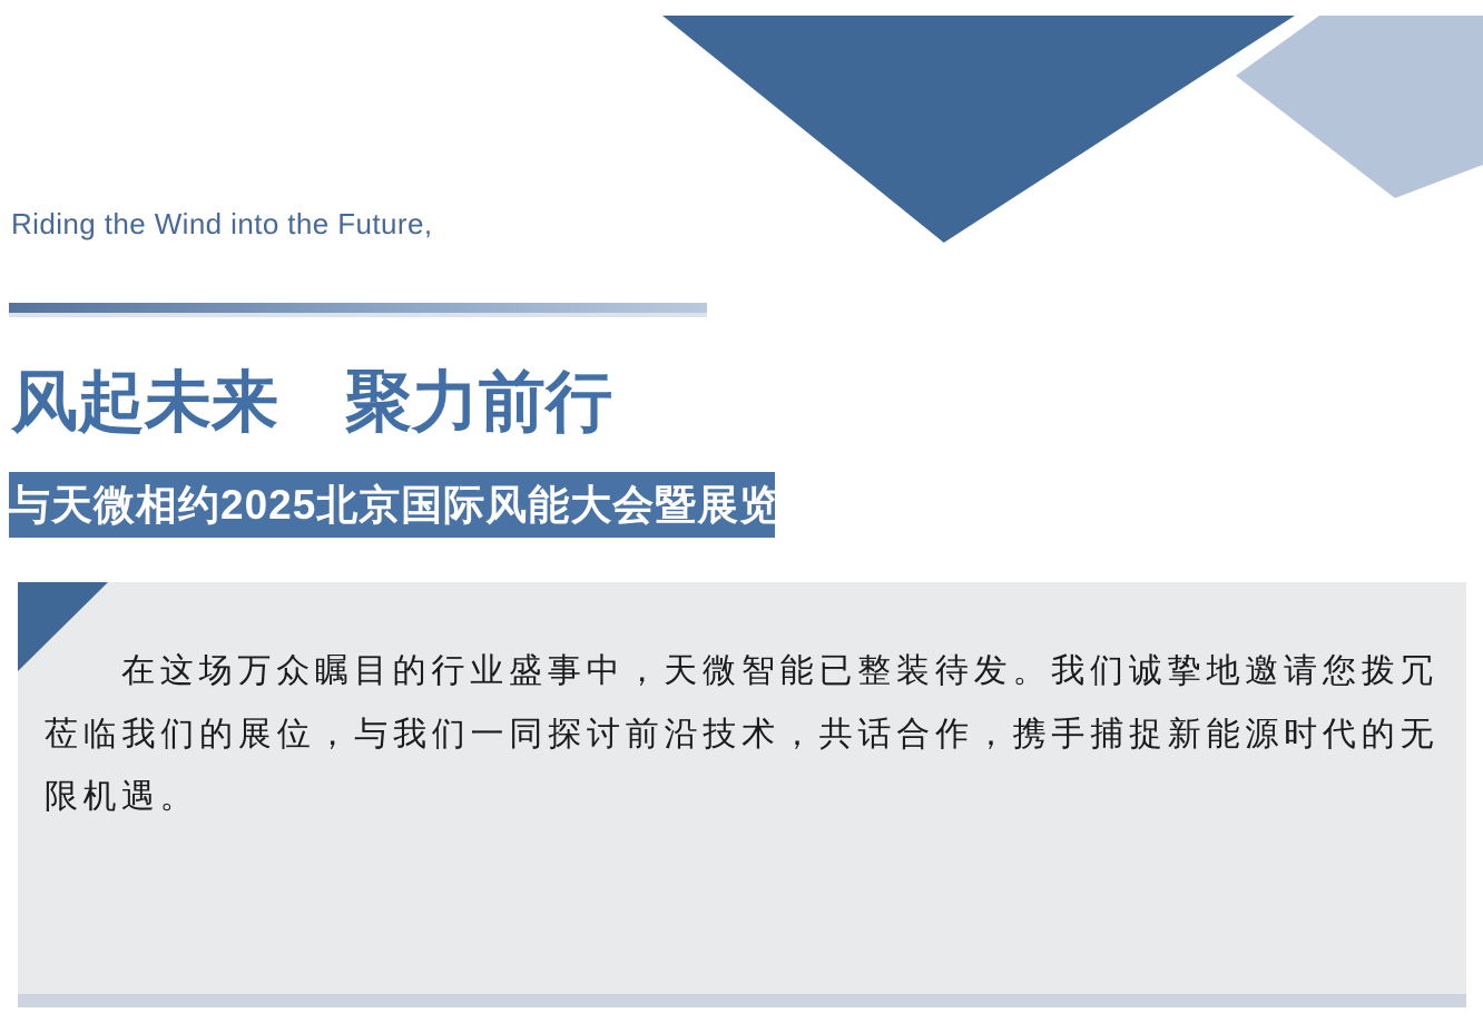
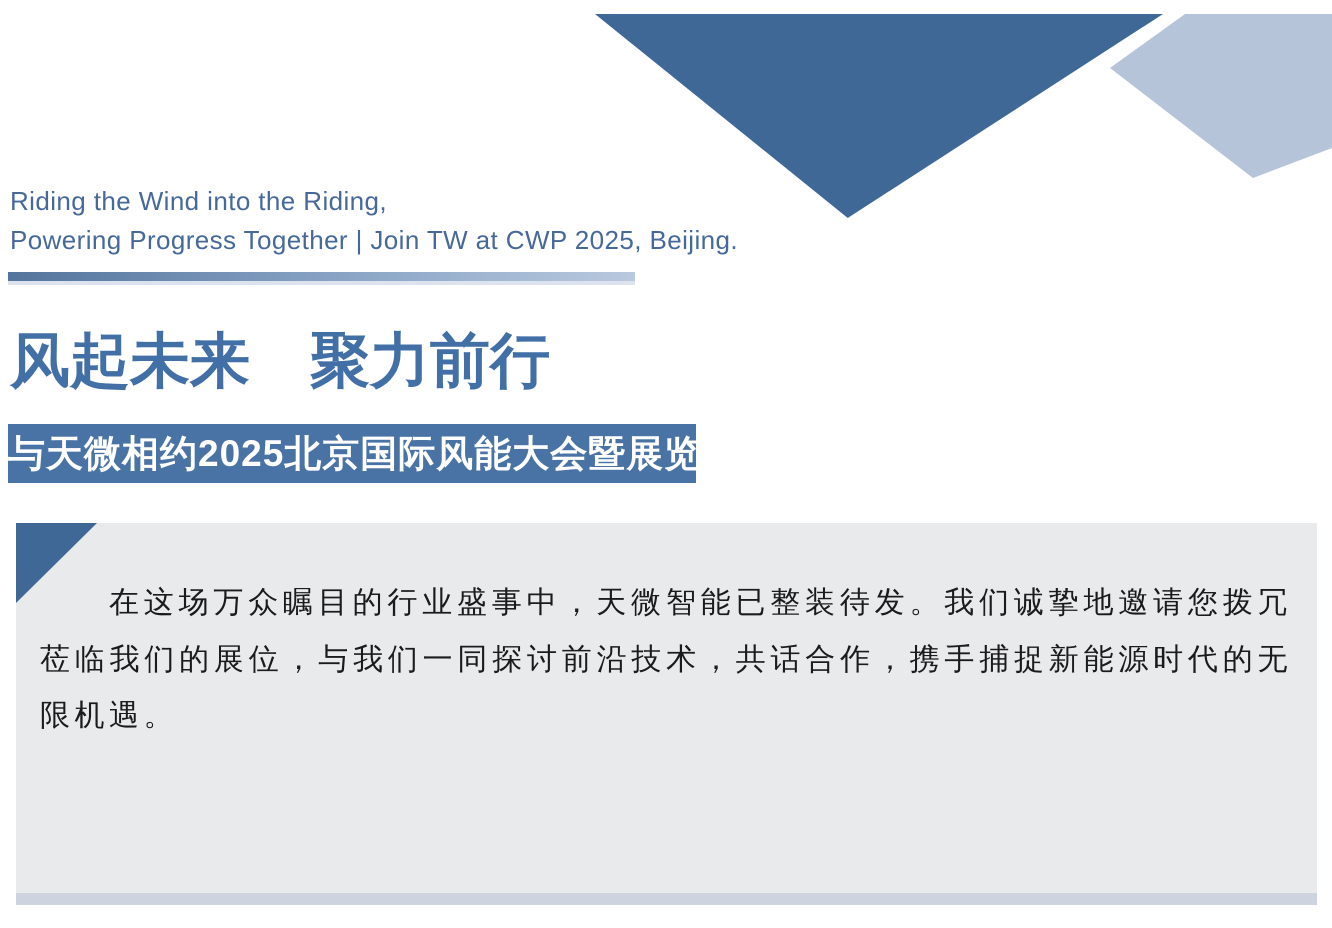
- Riding the Wind into the Future,
+ Riding the Wind into the Riding,
+ Powering Progress Together | Join TW at CWP 2025, Beijing.
  风起未来 聚力前行
  与天微相约2025北京国际风能大会暨展览会
  在这场万众瞩目的行业盛事中，天微智能已整装待发。我们诚挚地邀请您拨冗莅临我们的展位，与我们一同探讨前沿技术，共话合作，携手捕捉新能源时代的无限机遇。
